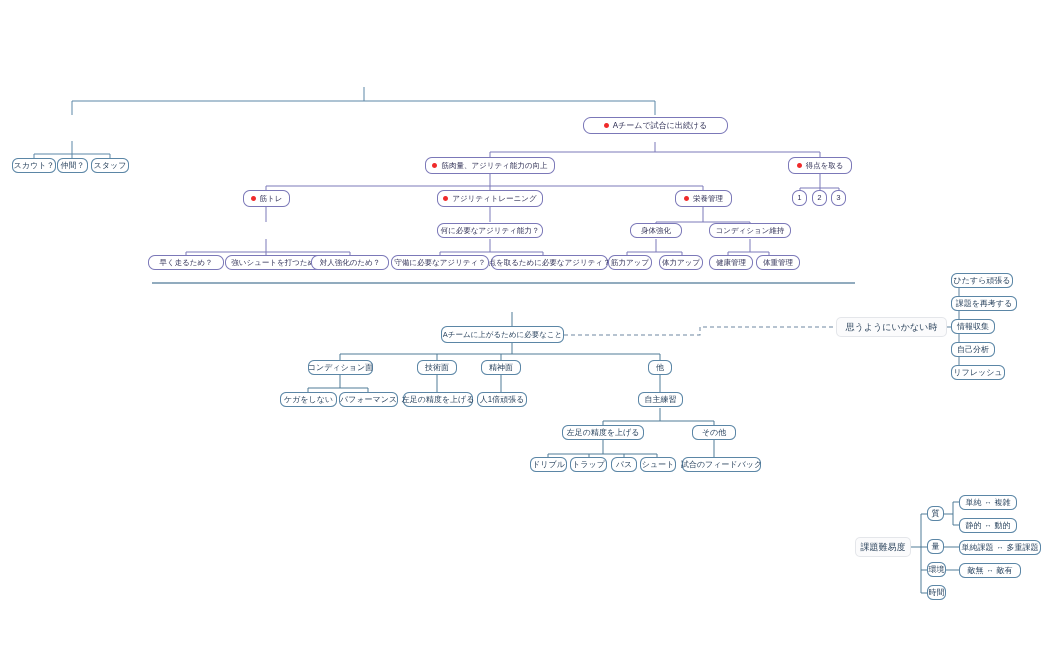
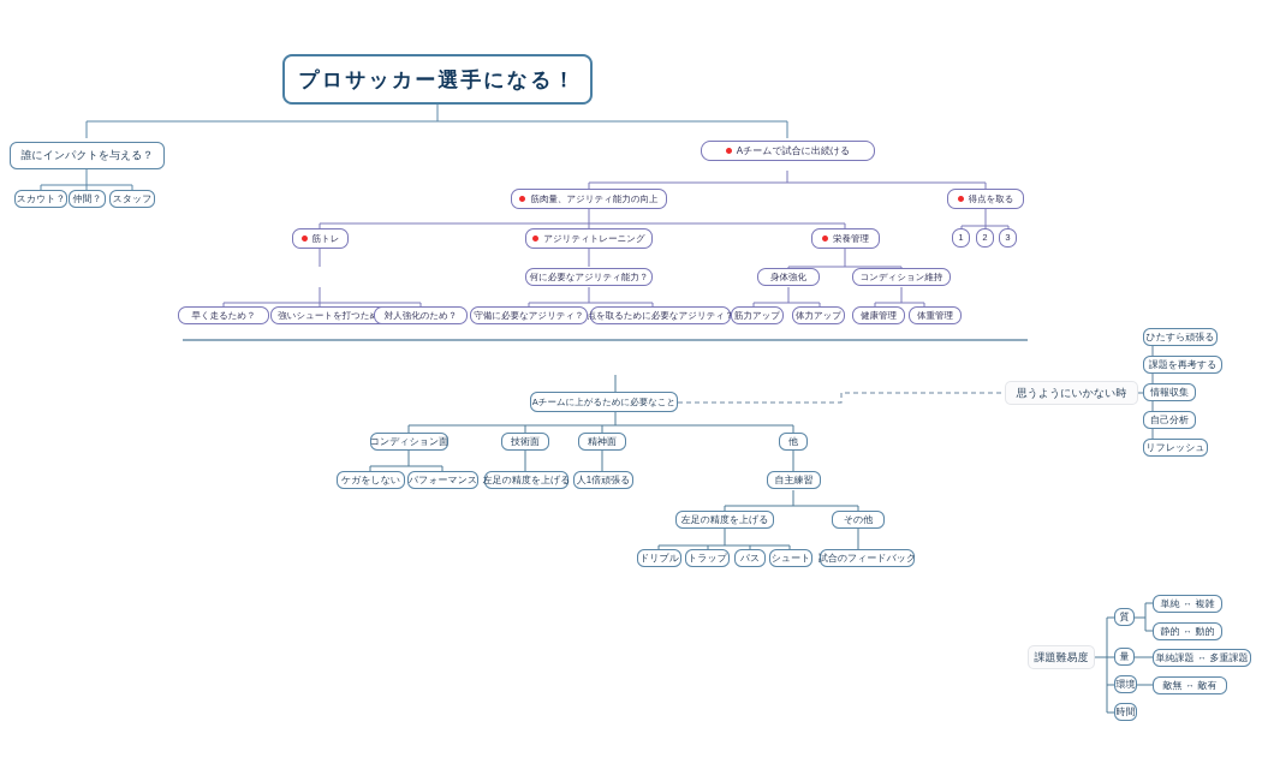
+ プロサッカー選手になる！
+ 誰にインパクトを与える？
  スカウト？
  仲間？
  スタッフ
  Aチームで試合に出続ける
  筋肉量、アジリティ能力の向上
  筋トレ
  早く走るため？
  強いシュートを打つた
  対人強化のため？
  アジリティトレーニング
  何に必要なアジリティ能力？
  守備に必要なアジリティ？
  点を取るために必要なアジリティ？
  栄養管理
  身体強化
  コンディション維持
  筋力アップ
  体力アップ
  健康管理
  体重管理
  得点を取る
  1
  2
  3
  Aチームに上がるために必要なこと
  コンディション面
  技術面
  精神面
  他
  ケガをしない
  パフォーマンス
  左足の精度を上げる
  人1倍頑張る
  自主練習
  左足の精度を上げる
  その他
  ドリブル
  トラップ
  パス
  シュート
  試合のフィードバック
  思うようにいかない時
  ひたすら頑張る
  課題を再考する
  情報収集
  自己分析
  リフレッシュ
  課題難易度
  質
  量
  環境
  時間
  単純
  複雑
  静的
  動的
  単純課題
  多重課題
  敵無
  敵有
